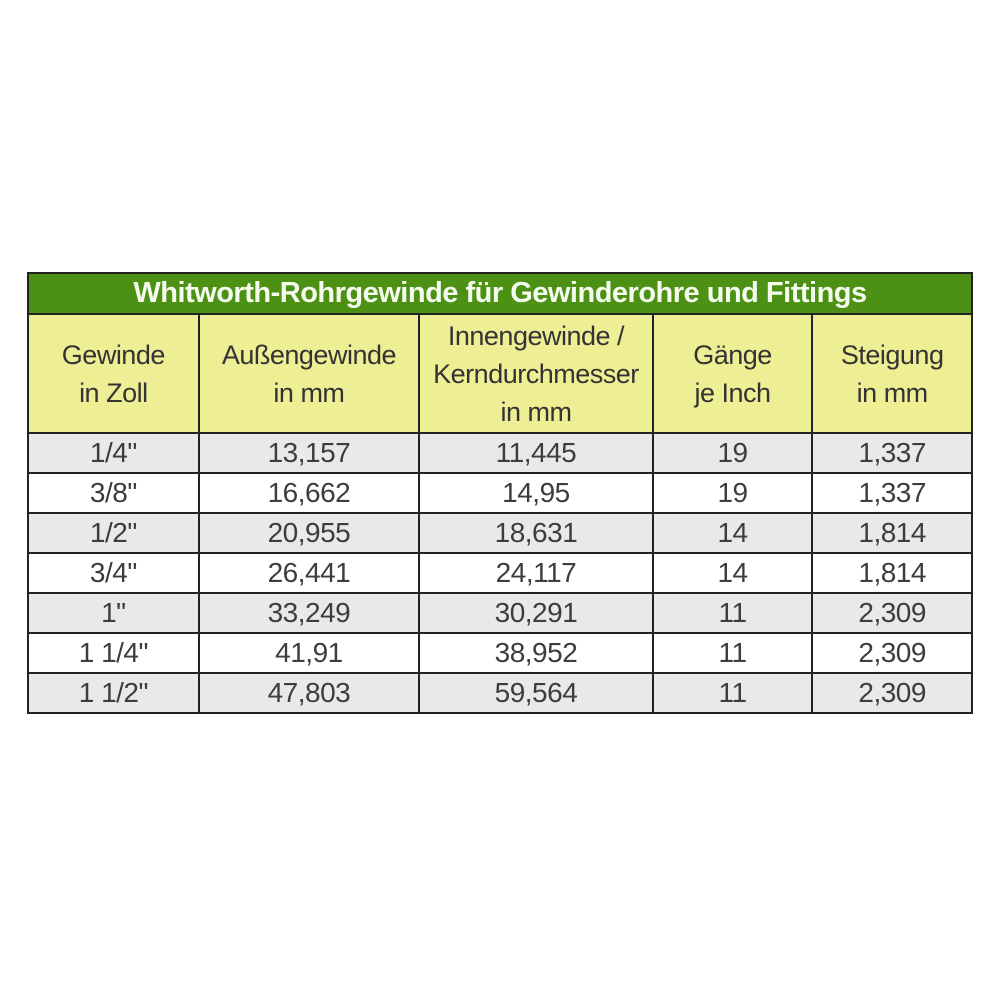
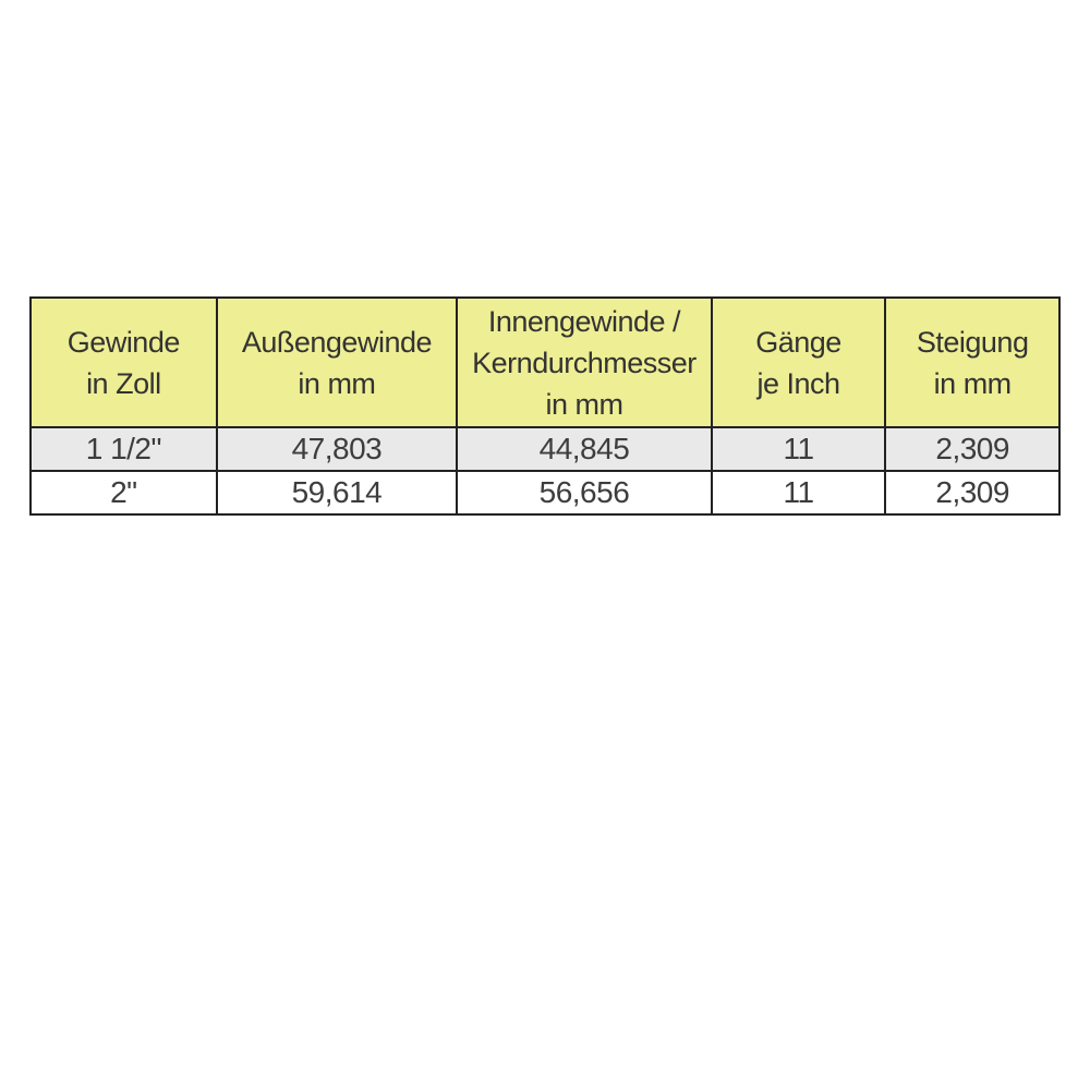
- Whitworth-Rohrgewinde für Gewinderohre und Fittings
  Gewinde in Zoll	Außengewinde in mm	Innengewinde / Kerndurchmesser in mm	Gänge je Inch	Steigung in mm
- 1/4"	13,157	11,445	19	1,337
- 3/8"	16,662	14,95	19	1,337
- 1/2"	20,955	18,631	14	1,814
- 3/4"	26,441	24,117	14	1,814
- 1"	33,249	30,291	11	2,309
- 1 1/4"	41,91	38,952	11	2,309
- 1 1/2"	47,803	59,564	11	2,309
+ 1 1/2"	47,803	44,845	11	2,309
+ 2"	59,614	56,656	11	2,309
